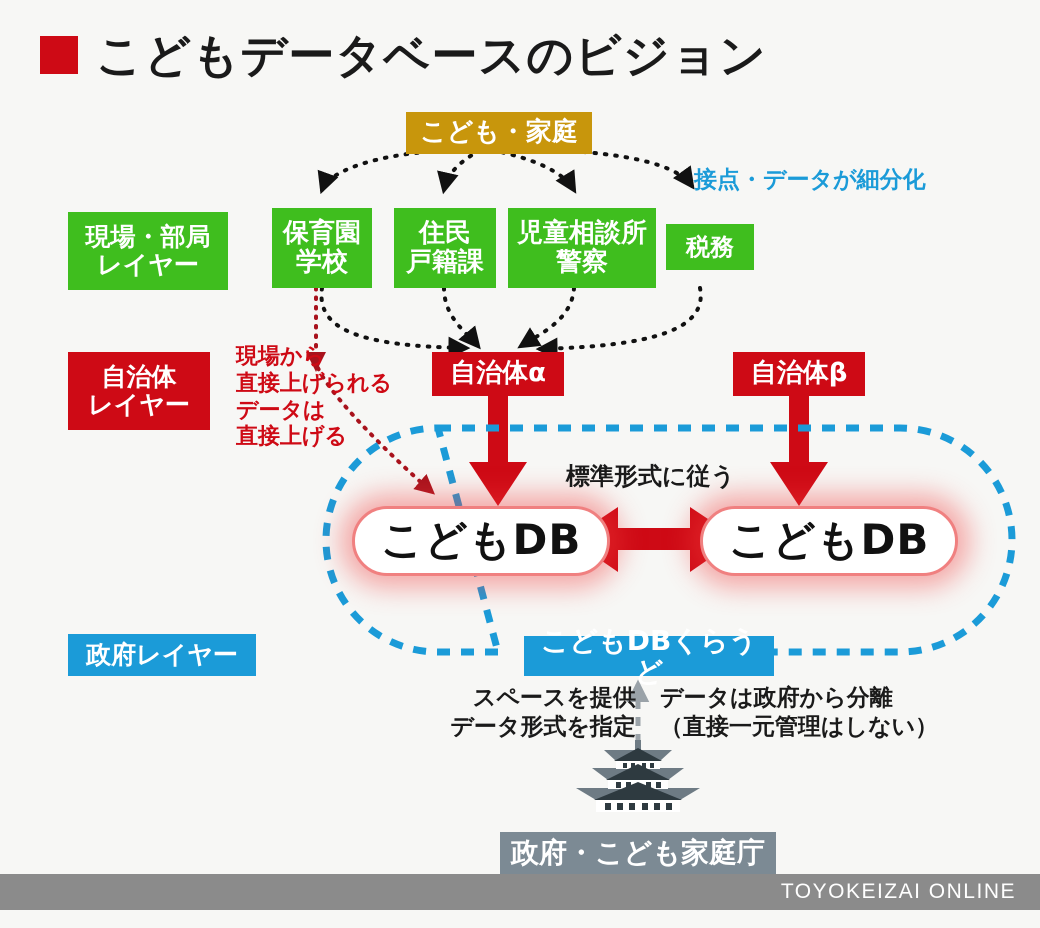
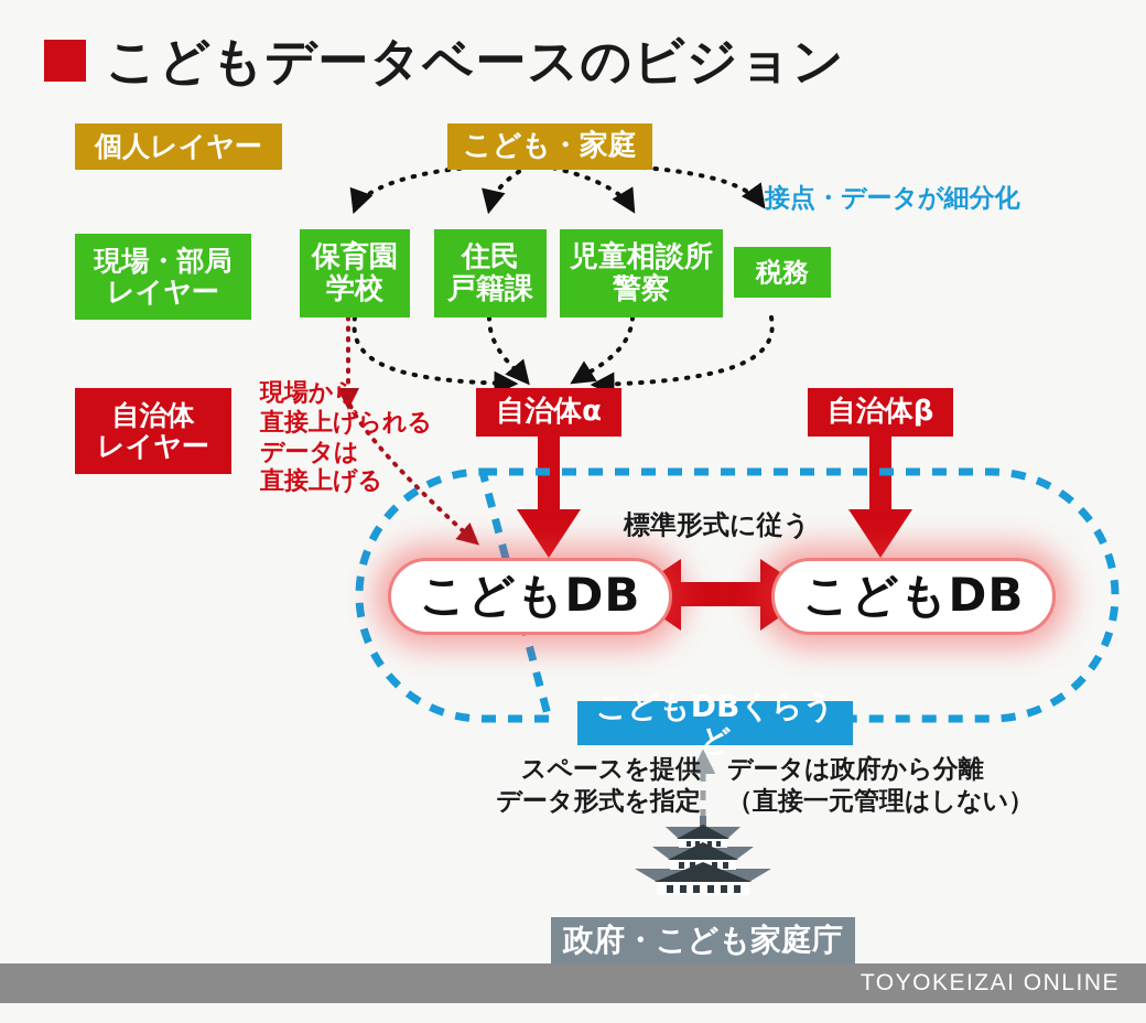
  こどもデータベースのビジョン
+ 個人レイヤー
  現場・部局
  レイヤー
  自治体
  レイヤー
- 政府レイヤー
  こども・家庭
  保育園
  学校
  住民
  戸籍課
  児童相談所
  警察
  税務
  自治体α
  自治体β
  こどもDB
  こどもDB
  こどもDBくらうど
  政府・こども家庭庁
  接点・データが細分化
  現場から
  直接上げられる
  データは
  直接上げる
  標準形式に従う
  スペースを提供
  データ形式を指定
  データは政府から分離
  （直接一元管理はしない）
  TOYOKEIZAI ONLINE
